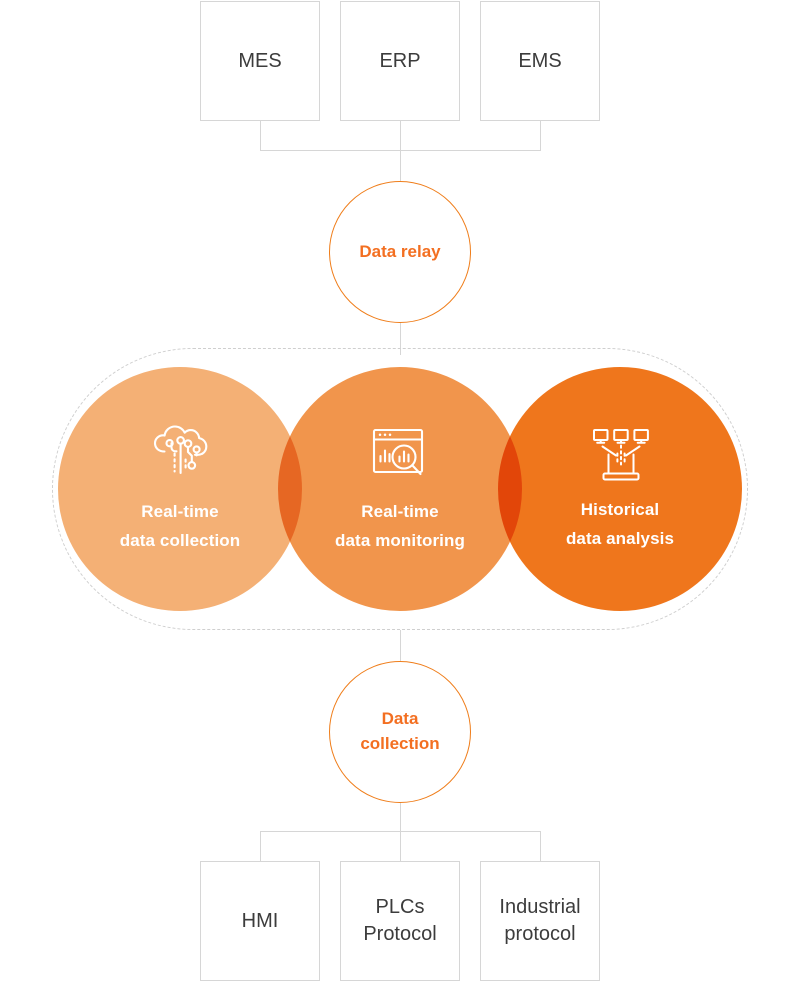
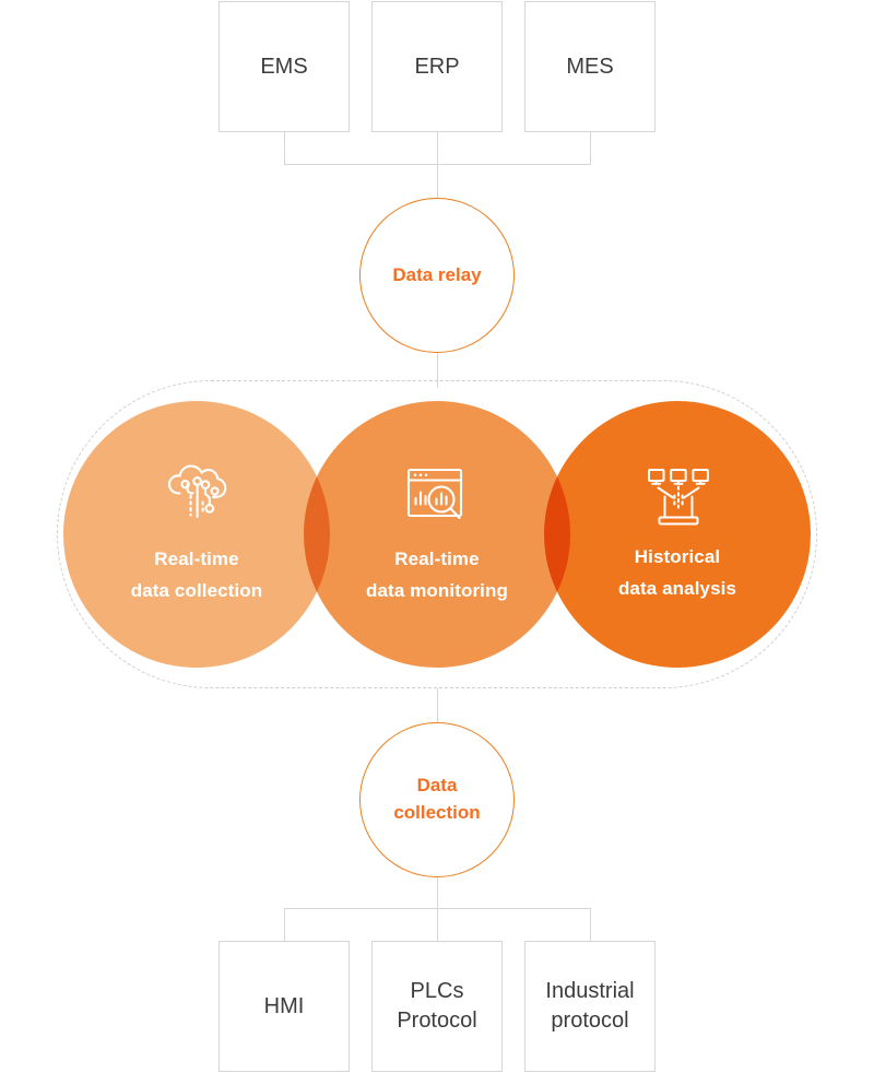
- MES
+ EMS
  ERP
- EMS
+ MES
  Data relay
  Real-time
  data collection
  Real-time
  data monitoring
  Historical
  data analysis
  Data
  collection
  HMI
  PLCs
  Protocol
  Industrial
  protocol
